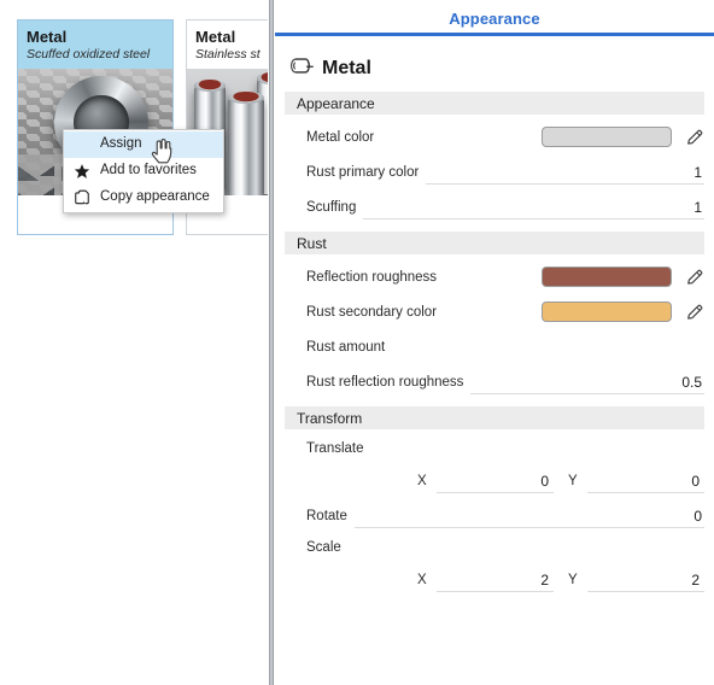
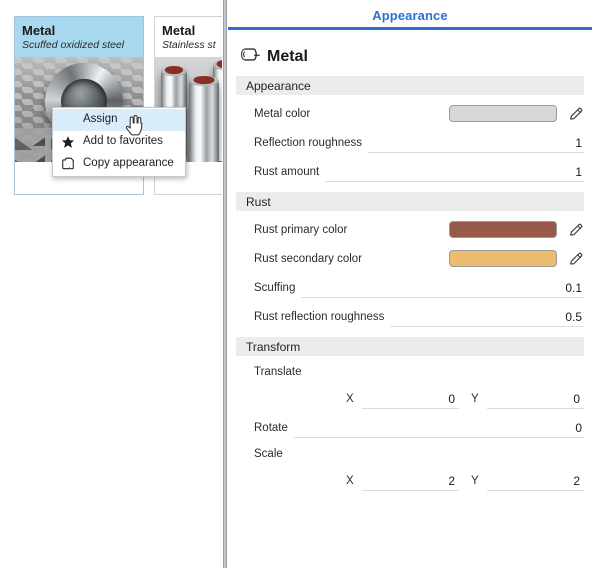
  Metal
  Scuffed oxidized steel
  Metal
  Stainless st
  Assign
  Add to favorites
  Copy appearance
  Appearance
  Metal
  Appearance
  Metal color
- Rust primary color
+ Reflection roughness
  1
- Scuffing
+ Rust amount
  1
  Rust
- Reflection roughness
+ Rust primary color
  Rust secondary color
- Rust amount
+ Scuffing
+ 0.1
  Rust reflection roughness
  0.5
  Transform
  Translate
  X
  0
  Y
  0
  Rotate
  0
  Scale
  X
  2
  Y
  2
